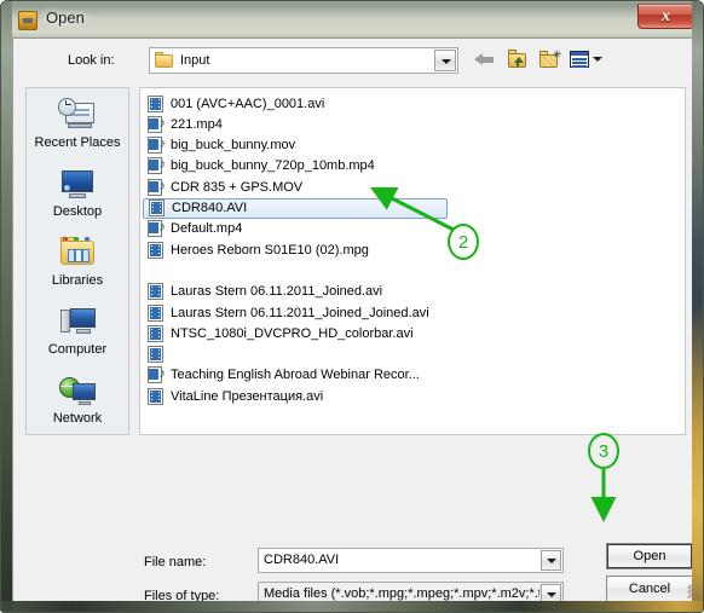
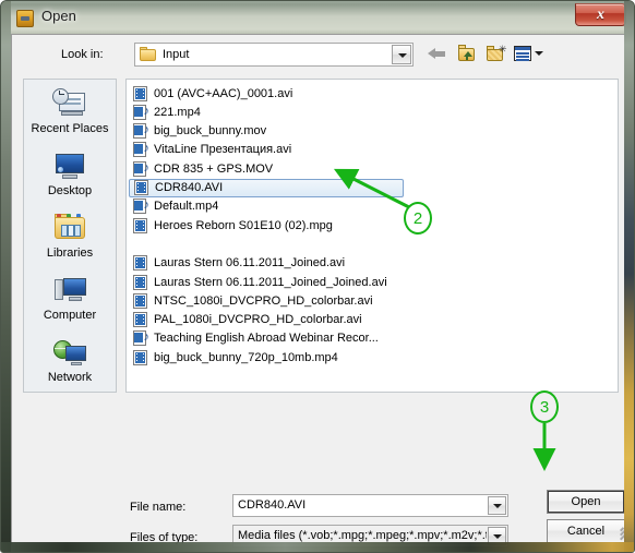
  Open
  x
  Look in:
  Input
  ✳
  Recent Places
  Desktop
  Libraries
  Computer
  Network
  001 (AVC+AAC)_0001.avi
  ♪
  221.mp4
  ♪
  big_buck_bunny.mov
  ♪
- big_buck_bunny_720p_10mb.mp4
+ VitaLine Презентация.avi
  ♪
  CDR 835 + GPS.MOV
  CDR840.AVI
  ♪
  Default.mp4
  Heroes Reborn S01E10 (02).mpg
  Lauras Stern 06.11.2011_Joined.avi
  Lauras Stern 06.11.2011_Joined_Joined.avi
  NTSC_1080i_DVCPRO_HD_colorbar.avi
+ PAL_1080i_DVCPRO_HD_colorbar.avi
  ♪
  Teaching English Abroad Webinar Recor...
- VitaLine Презентация.avi
+ big_buck_bunny_720p_10mb.mp4
  File name:
  CDR840.AVI
  Files of type:
  Media files (*.vob;*.mpg;*.mpeg;*.mpv;*.m2v;*.
  Open
  Cancel
  2
  3
